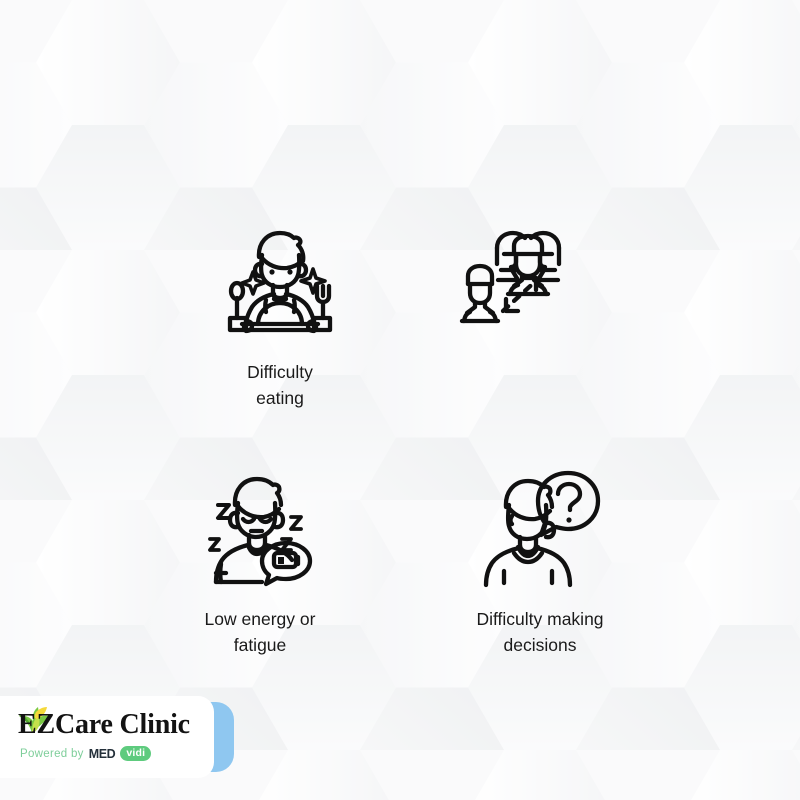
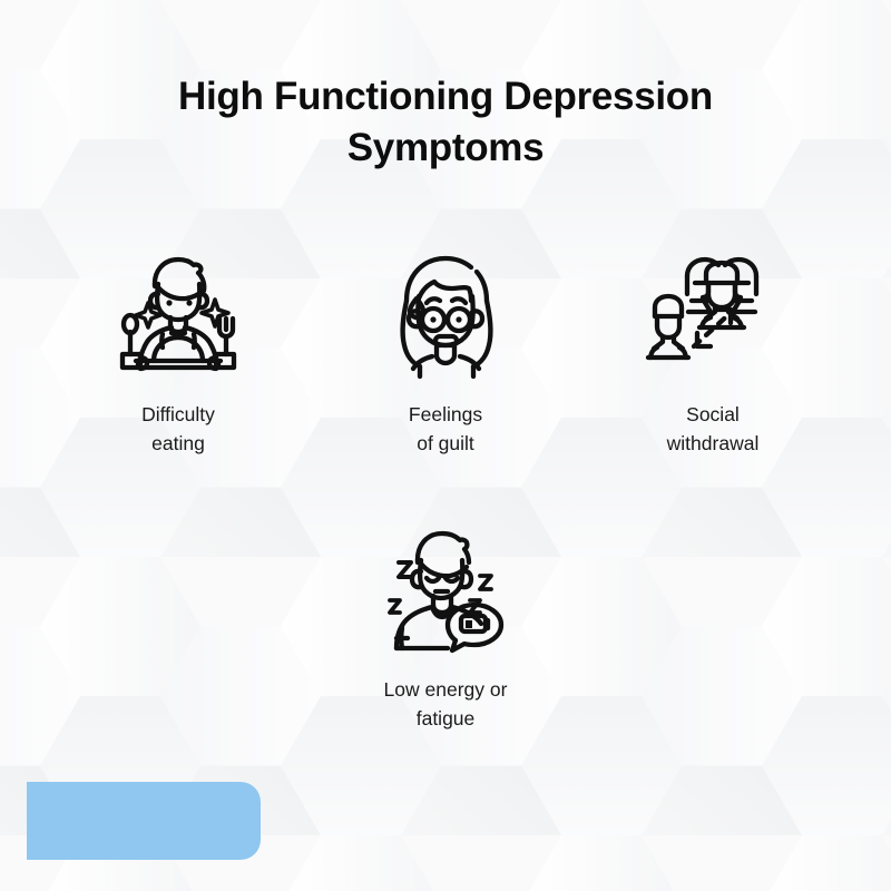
+ High Functioning Depression
+ Symptoms
  Difficulty
  eating
+ Feelings
+ of guilt
+ Social
+ withdrawal
  Low energy or
  fatigue
- Difficulty making
- decisions
- EZCare Clinic
- Powered by
- MED
- vidi
